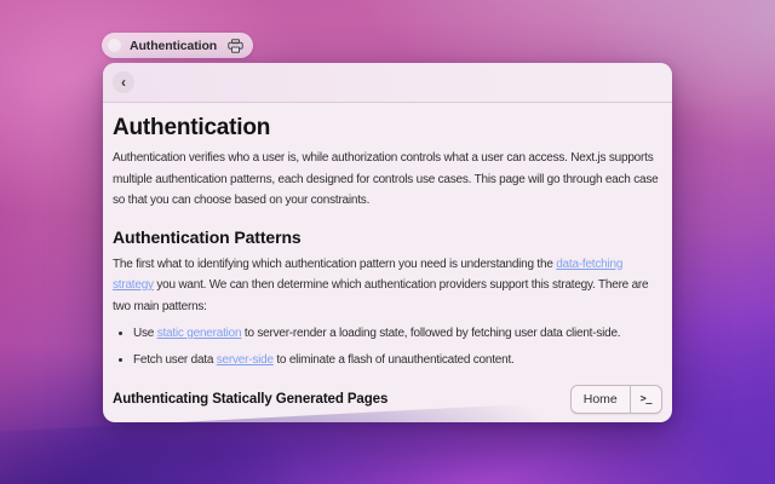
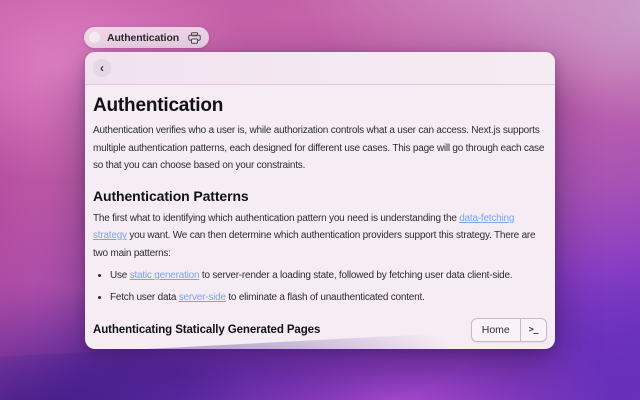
  Authentication
  ‹
  Authentication
- Authentication verifies who a user is, while authorization controls what a user can access. Next.js supports multiple authentication patterns, each designed for controls use cases. This page will go through each case so that you can choose based on your constraints.
+ Authentication verifies who a user is, while authorization controls what a user can access. Next.js supports multiple authentication patterns, each designed for different use cases. This page will go through each case so that you can choose based on your constraints.
  Authentication Patterns
  The first what to identifying which authentication pattern you need is understanding the data-fetching strategy you want. We can then determine which authentication providers support this strategy. There are two main patterns:
  Use static generation to server-render a loading state, followed by fetching user data client-side.
  Fetch user data server-side to eliminate a flash of unauthenticated content.
  Authenticating Statically Generated Pages
